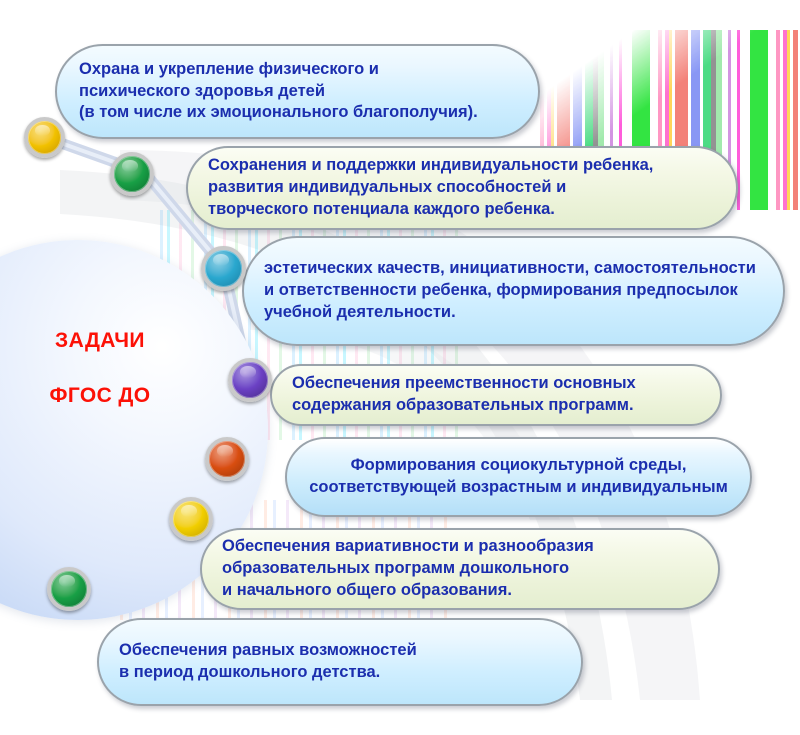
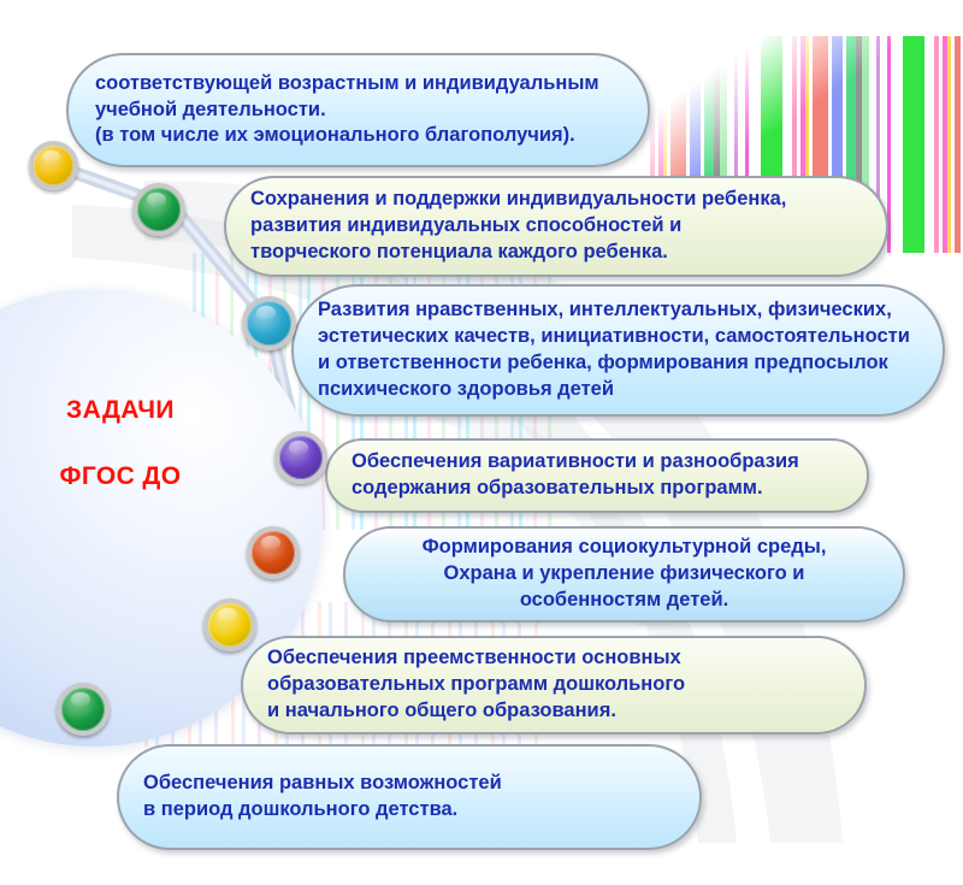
  ЗАДАЧИ
  ФГОС ДО
- Охрана и укрепление физического и
+ соответствующей возрастным и индивидуальным
- психического здоровья детей
+ учебной деятельности.
  (в том числе их эмоционального благополучия).
  Сохранения и поддержки индивидуальности ребенка,
  развития индивидуальных способностей и
  творческого потенциала каждого ребенка.
+ Развития нравственных, интеллектуальных, физических,
  эстетических качеств, инициативности, самостоятельности
  и ответственности ребенка, формирования предпосылок
- учебной деятельности.
+ психического здоровья детей
- Обеспечения преемственности основных
+ Обеспечения вариативности и разнообразия
  содержания образовательных программ.
  Формирования социокультурной среды,
- соответствующей возрастным и индивидуальным
+ Охрана и укрепление физического и
+ особенностям детей.
- Обеспечения вариативности и разнообразия
+ Обеспечения преемственности основных
  образовательных программ дошкольного
  и начального общего образования.
  Обеспечения равных возможностей
  в период дошкольного детства.
